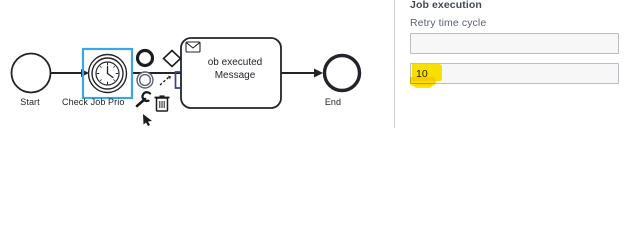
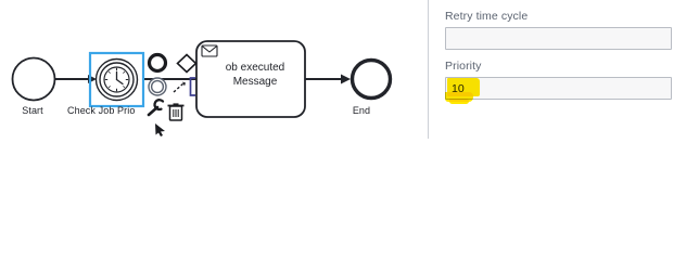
  Start
  Check Job Prio
  End
  ob executed
  Message
- Job execution
  Retry time cycle
+ Priority
